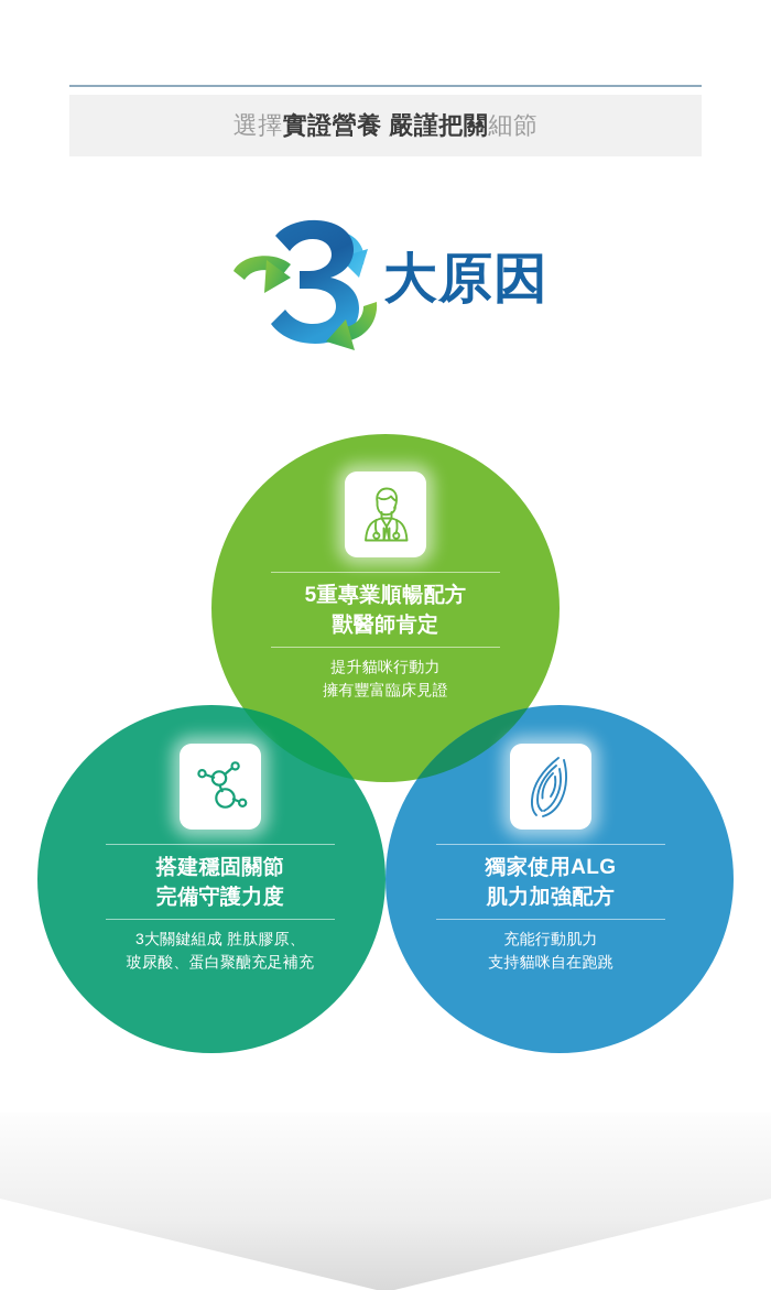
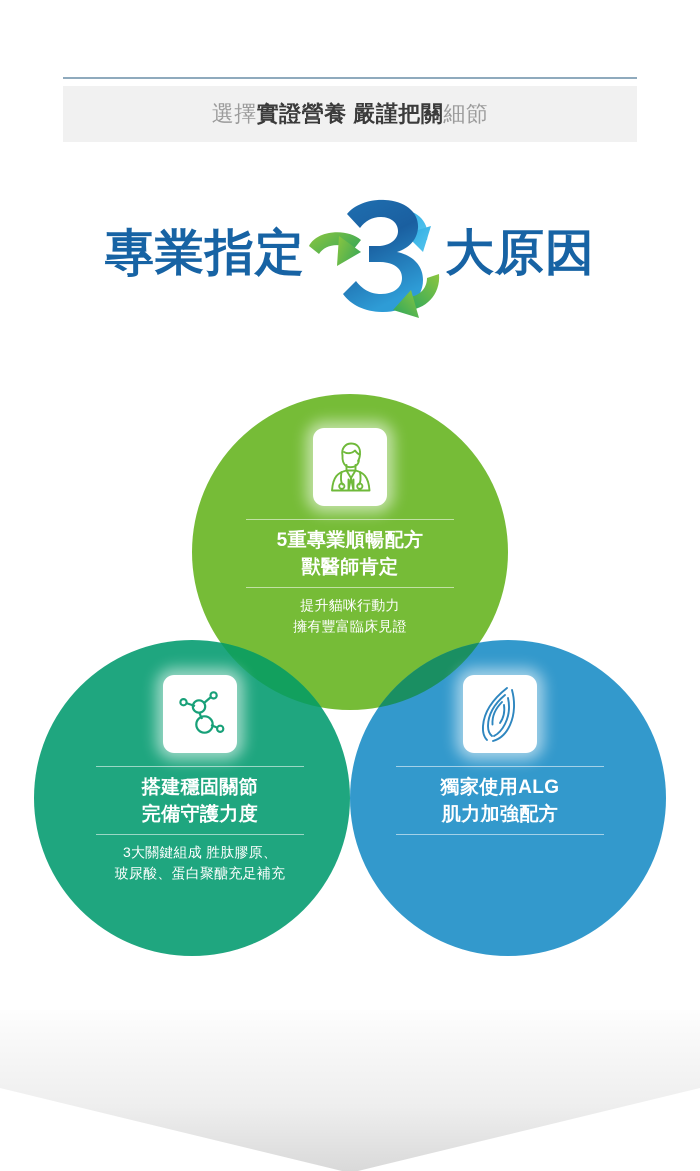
  選擇實證營養 嚴謹把關細節
+ 專業指定
  大原因
  5重專業順暢配方
  獸醫師肯定
  提升貓咪行動力
  擁有豐富臨床見證
  搭建穩固關節
  完備守護力度
  3大關鍵組成 胜肽膠原、
  玻尿酸、蛋白聚醣充足補充
  獨家使用ALG
  肌力加強配方
- 充能行動肌力
- 支持貓咪自在跑跳
